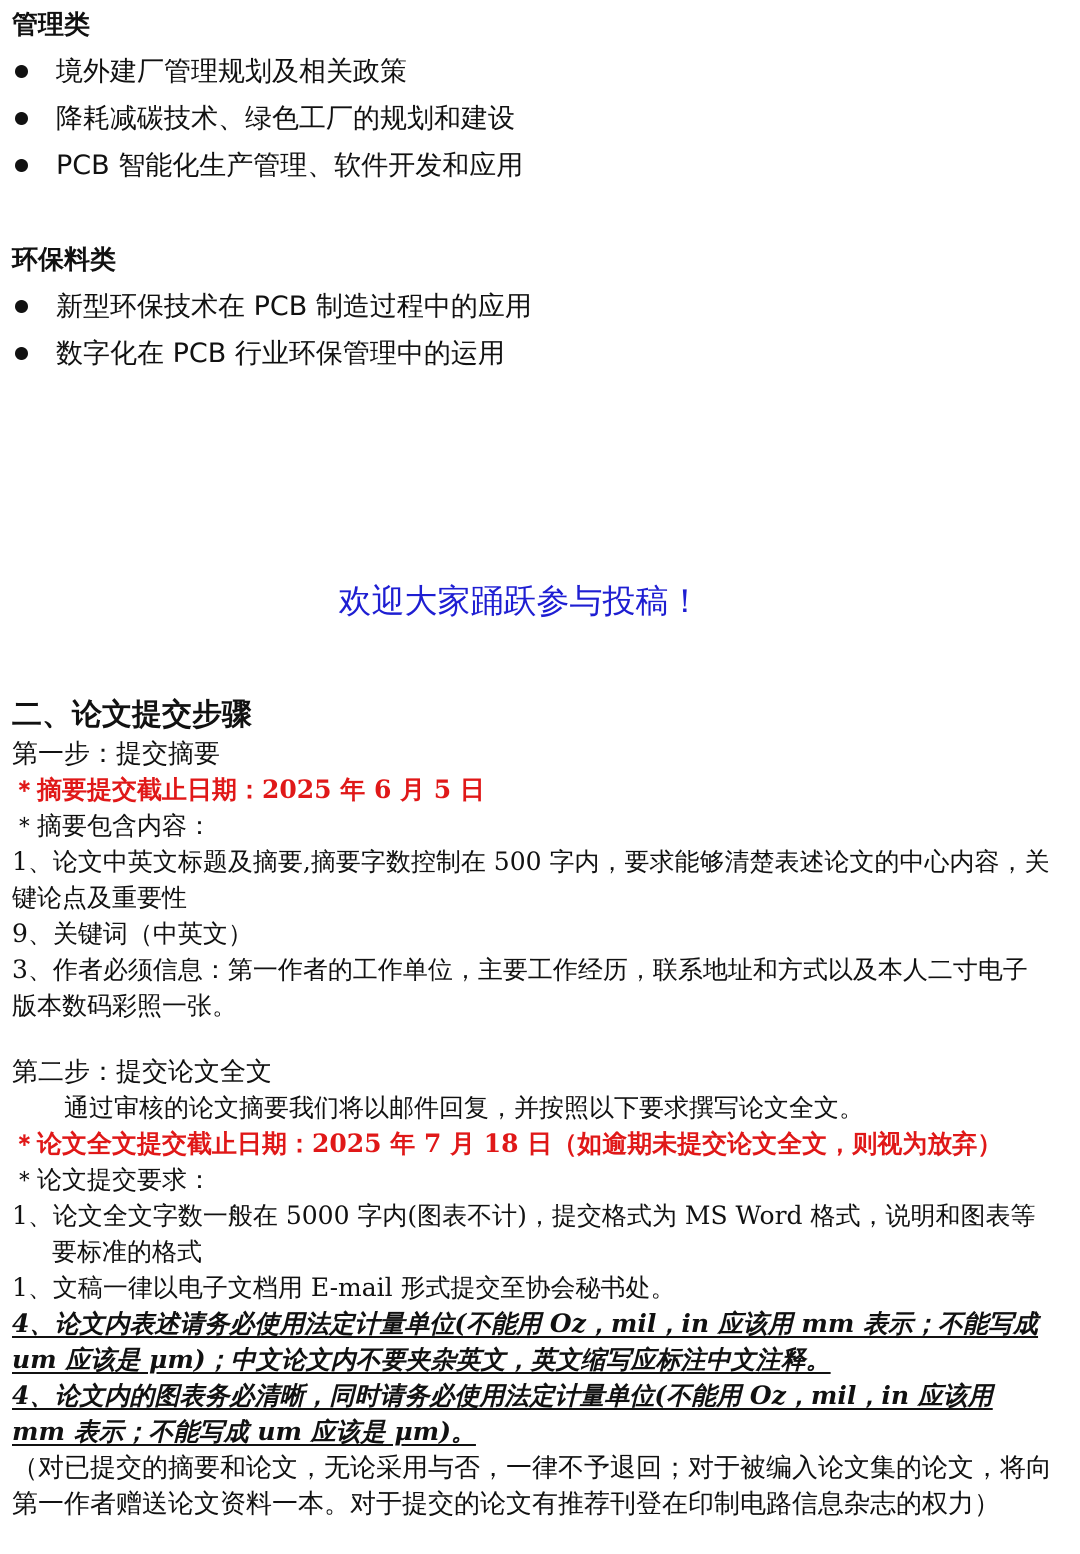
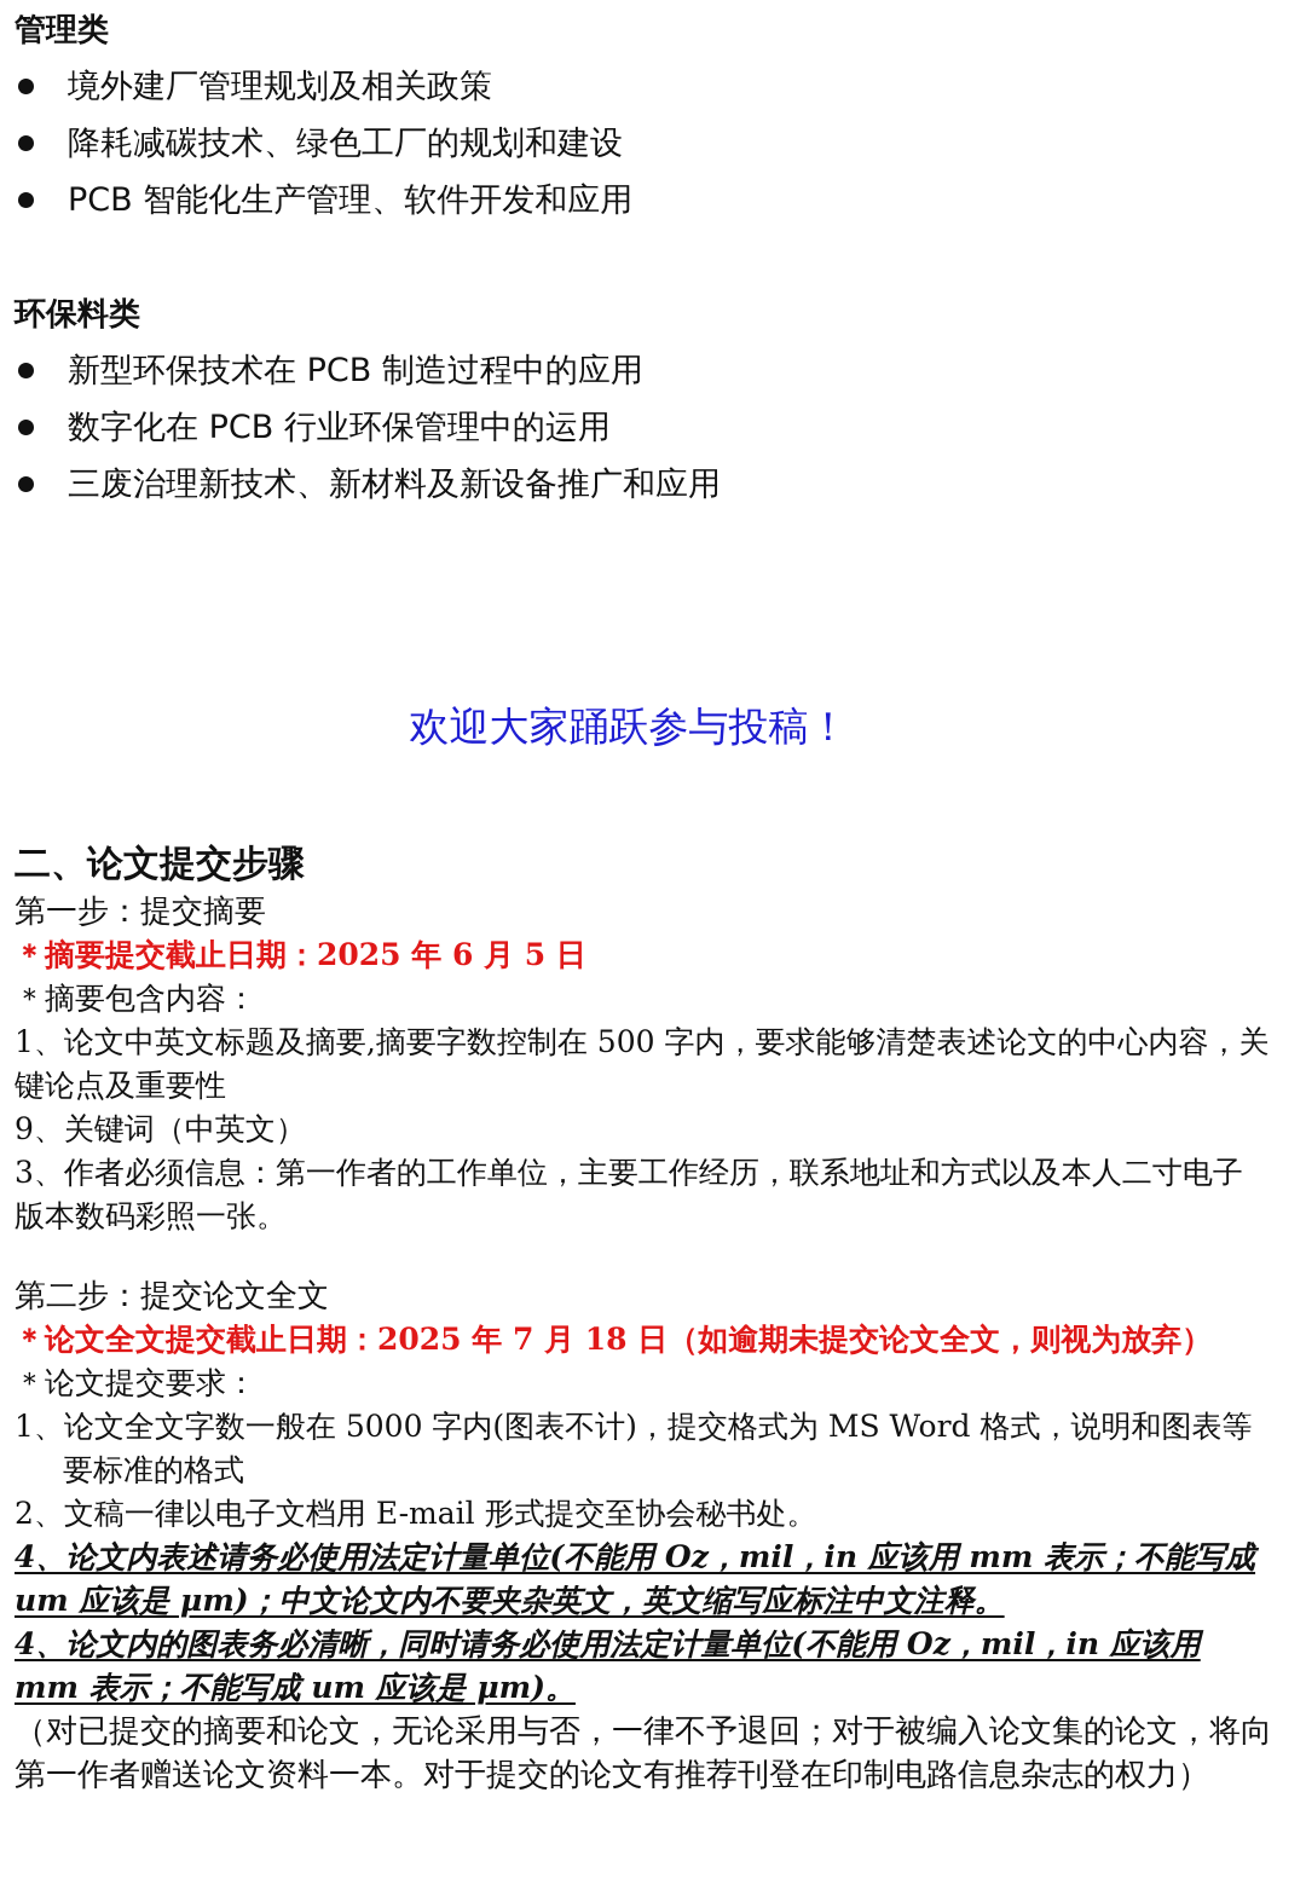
  管理类
  境外建厂管理规划及相关政策
  降耗减碳技术、绿色工厂的规划和建设
  PCB 智能化生产管理、软件开发和应用
  环保料类
  新型环保技术在 PCB 制造过程中的应用
  数字化在 PCB 行业环保管理中的运用
+ 三废治理新技术、新材料及新设备推广和应用
  欢迎大家踊跃参与投稿！
  二、论文提交步骤
  第一步：提交摘要
  ＊摘要提交截止日期：2025 年 6 月 5 日
  ＊摘要包含内容：
  1、论文中英文标题及摘要,摘要字数控制在 500 字内，要求能够清楚表述论文的中心内容，关键论点及重要性
  9、关键词（中英文）
  3、作者必须信息：第一作者的工作单位，主要工作经历，联系地址和方式以及本人二寸电子版本数码彩照一张。
  第二步：提交论文全文
- 通过审核的论文摘要我们将以邮件回复，并按照以下要求撰写论文全文。
  ＊论文全文提交截止日期：2025 年 7 月 18 日（如逾期未提交论文全文，则视为放弃）
  ＊论文提交要求：
  1、论文全文字数一般在 5000 字内(图表不计)，提交格式为 MS Word 格式，说明和图表等要标准的格式
- 1、文稿一律以电子文档用 E-mail 形式提交至协会秘书处。
+ 2、文稿一律以电子文档用 E-mail 形式提交至协会秘书处。
  4、论文内表述请务必使用法定计量单位(不能用 Oz，mil，in 应该用 mm 表示；不能写成 um 应该是 μm)；中文论文内不要夹杂英文，英文缩写应标注中文注释。
  4、论文内的图表务必清晰，同时请务必使用法定计量单位(不能用 Oz，mil，in 应该用 mm 表示；不能写成 um 应该是 μm)。
  （对已提交的摘要和论文，无论采用与否，一律不予退回；对于被编入论文集的论文，将向第一作者赠送论文资料一本。对于提交的论文有推荐刊登在印制电路信息杂志的权力）
